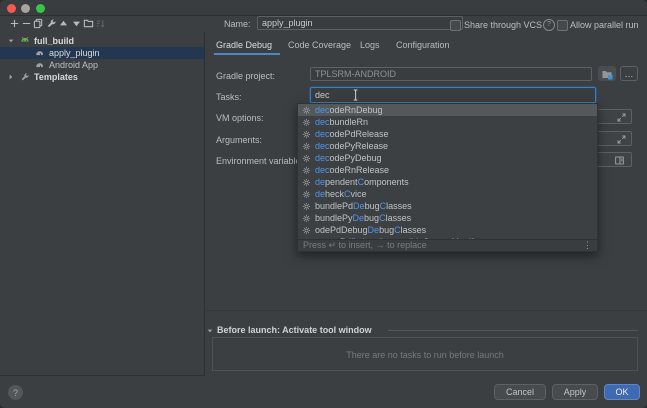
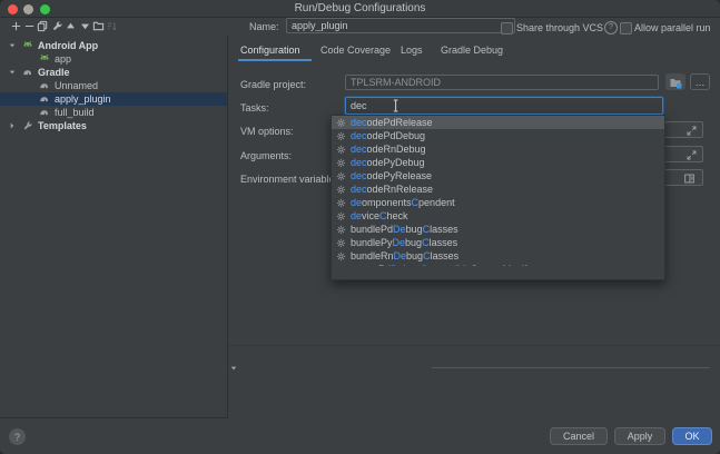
+ Run/Debug Configurations
  Name:
  apply_plugin
  Share through VCS
  Allow parallel run
- full_build
+ Android App
+ app
+ Gradle
+ Unnamed
  apply_plugin
- Android App
+ full_build
  Templates
- Gradle Debug
+ Configuration
  Code Coverage
  Logs
- Configuration
+ Gradle Debug
  Gradle project:
  TPLSRM-ANDROID
  …
  Tasks:
  dec
  VM options:
  Arguments:
  Environment variabl
  dec
- odeRnDebug
+ odePdRelease
  dec
- bundleRn
+ odePdDebug
  dec
- odePdRelease
+ odeRnDebug
  dec
- odePyRelease
+ odePyDebug
  dec
- odePyDebug
+ odePyRelease
  dec
  odeRnRelease
  de
- pendent
+ omponents
  C
- omponents
+ pendent
  de
- heck
+ vice
  C
- vice
+ heck
  bundlePd
  De
  bug
  C
  lasses
  bundlePy
  De
  bug
  C
  lasses
- odePdDebug
+ bundleRn
  De
  bug
  C
  lasses
- Press ↵ to insert, → to replace
- ⋮
- Before launch: Activate tool window
- There are no tasks to run before launch
  ?
  Cancel
  Apply
  OK
